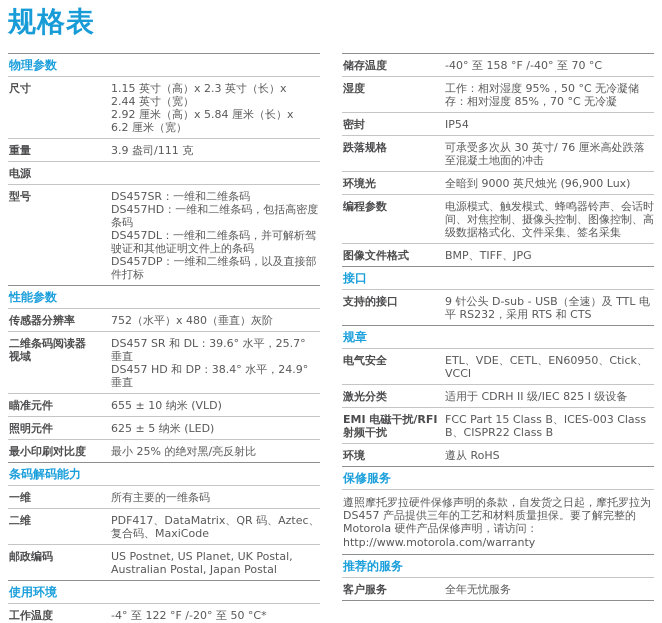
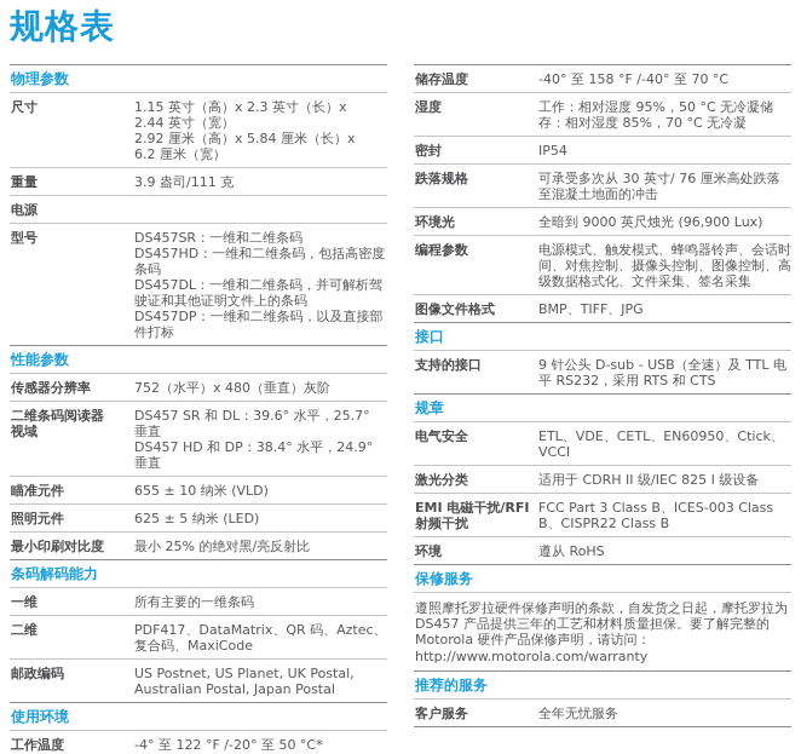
  规格表
  物理参数
  尺寸
  1.15 英寸（高）x 2.3 英寸（长）x
  2.44 英寸（宽）
  2.92 厘米（高）x 5.84 厘米（长）x
  6.2 厘米（宽）
  重量
  3.9 盎司/111 克
  电源
  型号
  DS457SR：一维和二维条码
  DS457HD：一维和二维条码，包括高密度条码
  DS457DL：一维和二维条码，并可解析驾驶证和其他证明文件上的条码
  DS457DP：一维和二维条码，以及直接部件打标
  性能参数
  传感器分辨率
  752（水平）x 480（垂直）灰阶
  二维条码阅读器
  视域
  DS457 SR 和 DL：39.6° 水平，25.7° 垂直
  DS457 HD 和 DP：38.4° 水平，24.9° 垂直
  瞄准元件
  655 ± 10 纳米 (VLD)
  照明元件
  625 ± 5 纳米 (LED)
  最小印刷对比度
  最小 25% 的绝对黑/亮反射比
  条码解码能力
  一维
  所有主要的一维条码
  二维
  PDF417、DataMatrix、QR 码、Aztec、复合码、MaxiCode
  邮政编码
  US Postnet, US Planet, UK Postal,
  Australian Postal, Japan Postal
  使用环境
  工作温度
  -4° 至 122 °F /-20° 至 50 °C*
  储存温度
  -40° 至 158 °F /-40° 至 70 °C
  湿度
  工作：相对湿度 95%，50 °C 无冷凝储存：相对湿度 85%，70 °C 无冷凝
  密封
  IP54
  跌落规格
  可承受多次从 30 英寸/ 76 厘米高处跌落至混凝土地面的冲击
  环境光
  全暗到 9000 英尺烛光 (96,900 Lux)
  编程参数
  电源模式、触发模式、蜂鸣器铃声、会话时间、对焦控制、摄像头控制、图像控制、高级数据格式化、文件采集、签名采集
  图像文件格式
  BMP、TIFF、JPG
  接口
  支持的接口
  9 针公头 D-sub - USB（全速）及 TTL 电平 RS232，采用 RTS 和 CTS
  规章
  电气安全
  ETL、VDE、CETL、EN60950、Ctick、VCCI
  激光分类
  适用于 CDRH II 级/IEC 825 I 级设备
  EMI 电磁干扰/RFI
  射频干扰
- FCC Part 15 Class B、ICES-003 Class B、CISPR22 Class B
+ FCC Part 3 Class B、ICES-003 Class B、CISPR22 Class B
  环境
  遵从 RoHS
  保修服务
  遵照摩托罗拉硬件保修声明的条款，自发货之日起，摩托罗拉为 DS457 产品提供三年的工艺和材料质量担保。要了解完整的 Motorola 硬件产品保修声明，请访问：
  http://www.motorola.com/warranty
  推荐的服务
  客户服务
  全年无忧服务
